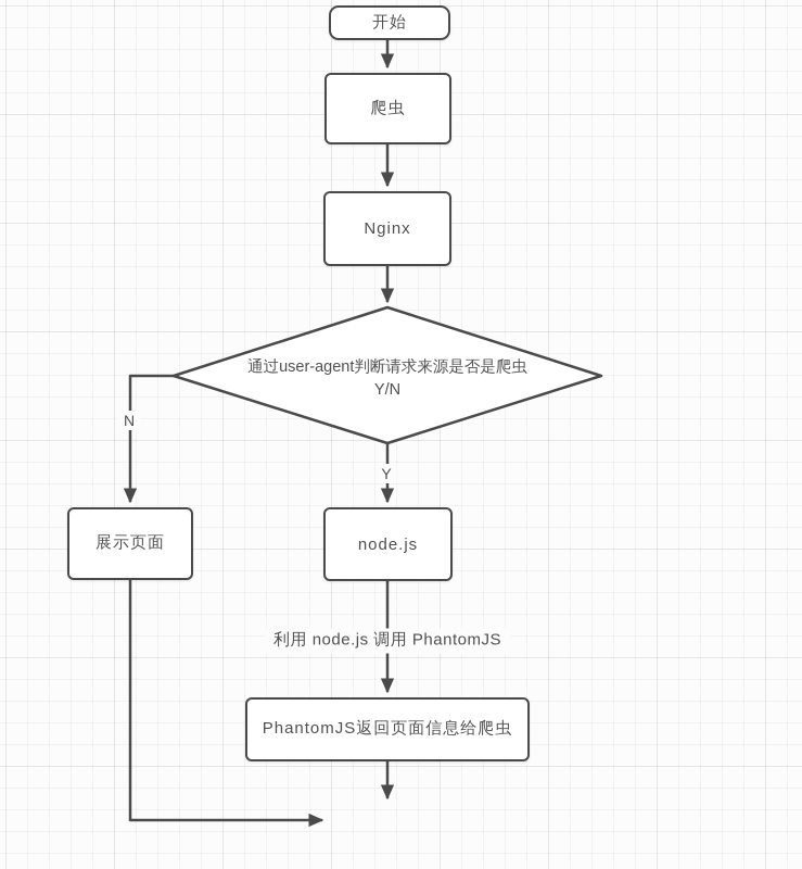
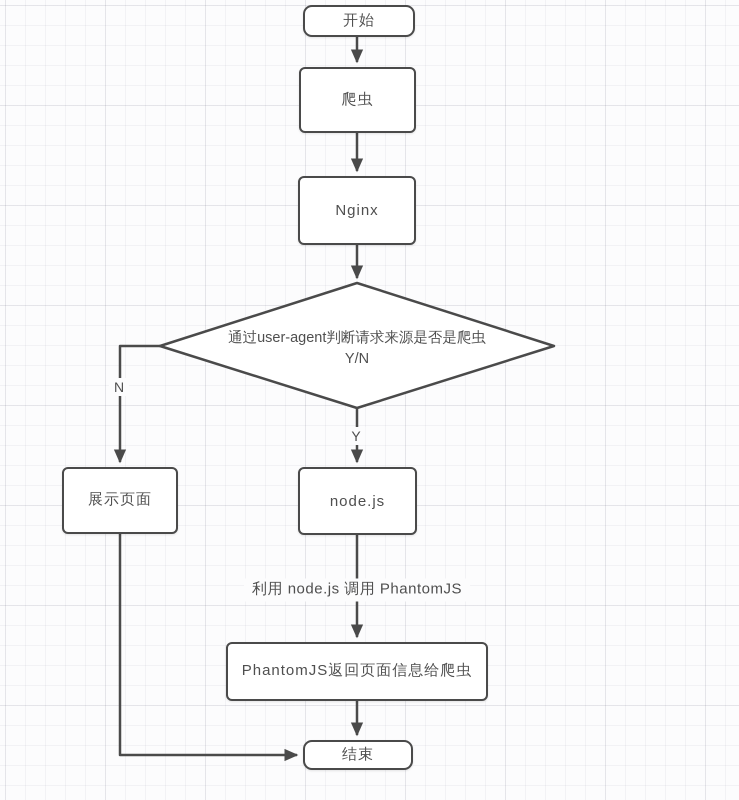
  开始
  爬虫
  Nginx
  通过user-agent判断请求来源是否是爬虫
  Y/N
  展示页面
  node.js
  PhantomJS返回页面信息给爬虫
+ 结束
  Y
  N
  利用 node.js 调用 PhantomJS
